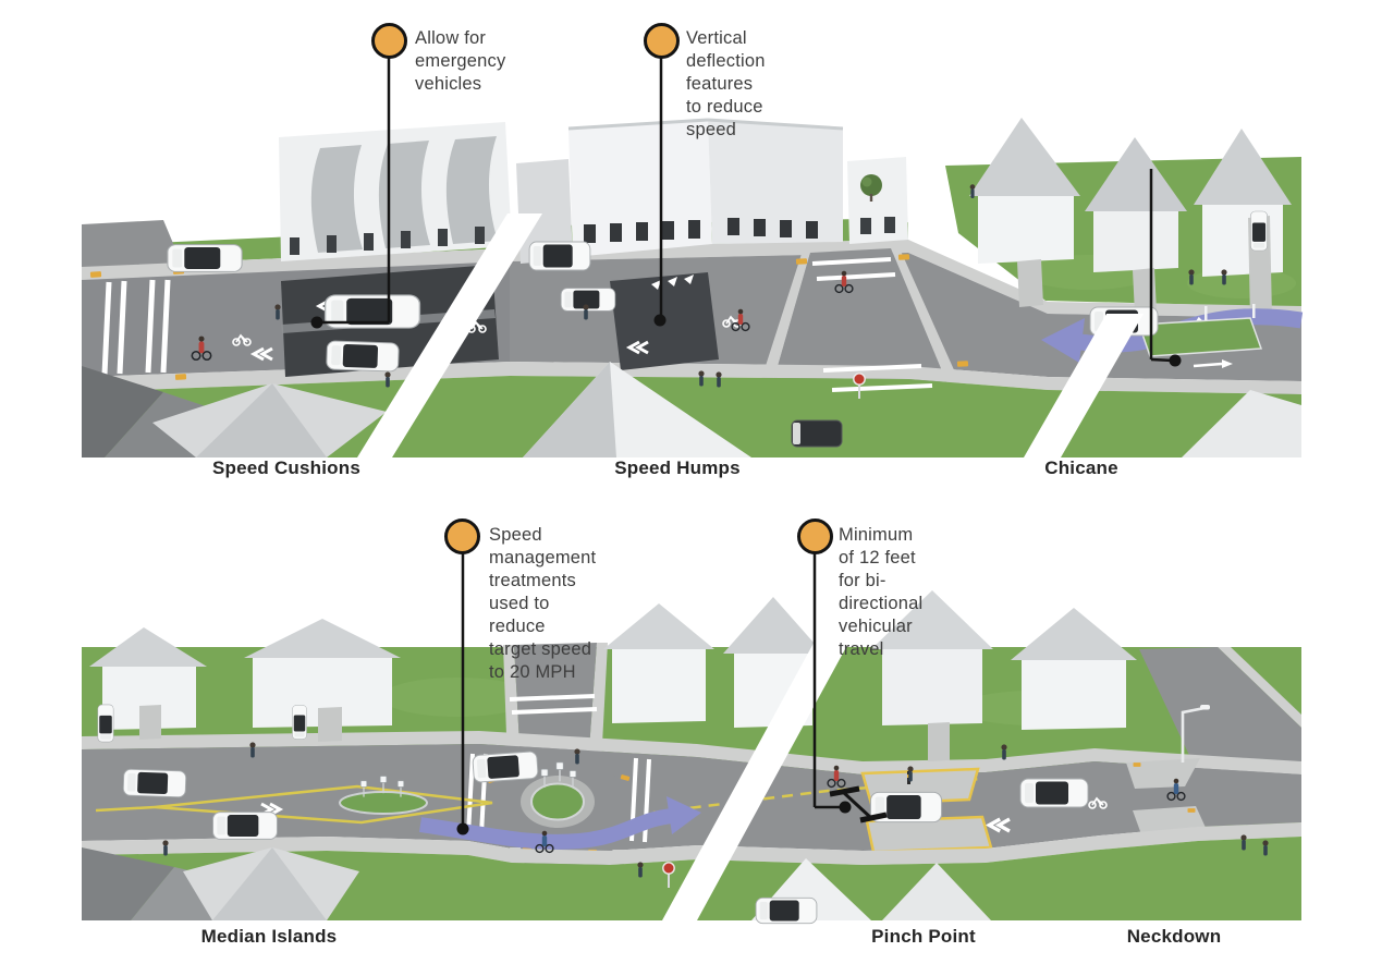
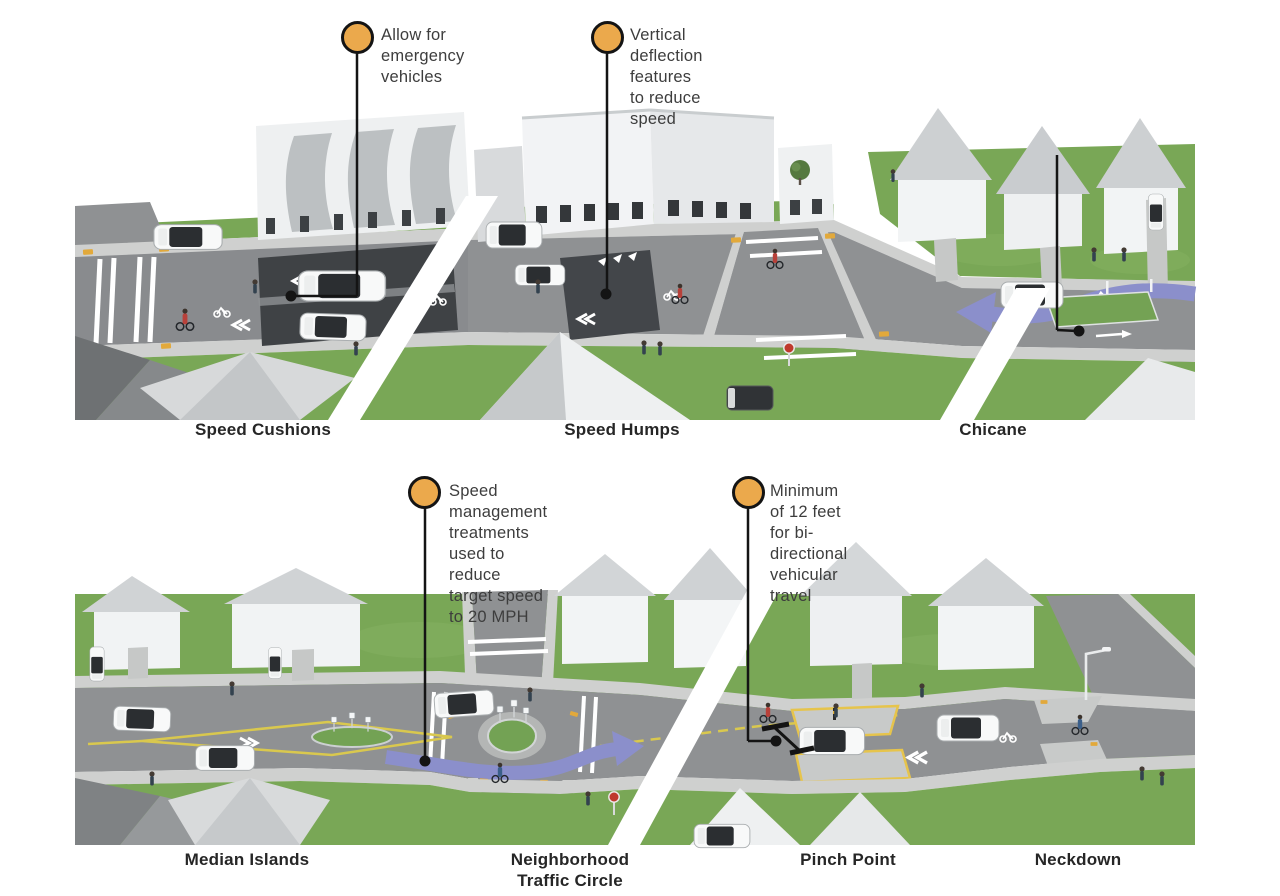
  Allow for
  emergency
  vehicles
  Vertical deflection
  features to reduce
  speed
  Speed management
  treatments used to
  reduce target speed
  to 20 MPH
  Minimum of 12 feet
  for bi-directional
  vehicular travel
  Speed Cushions
  Speed Humps
  Chicane
  Median Islands
+ Neighborhood
+ Traffic Circle
  Pinch Point
  Neckdown
